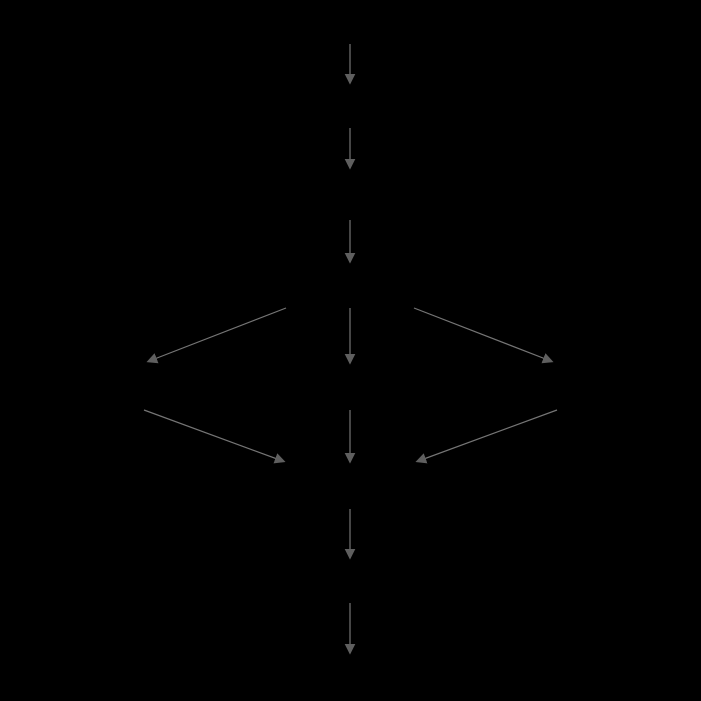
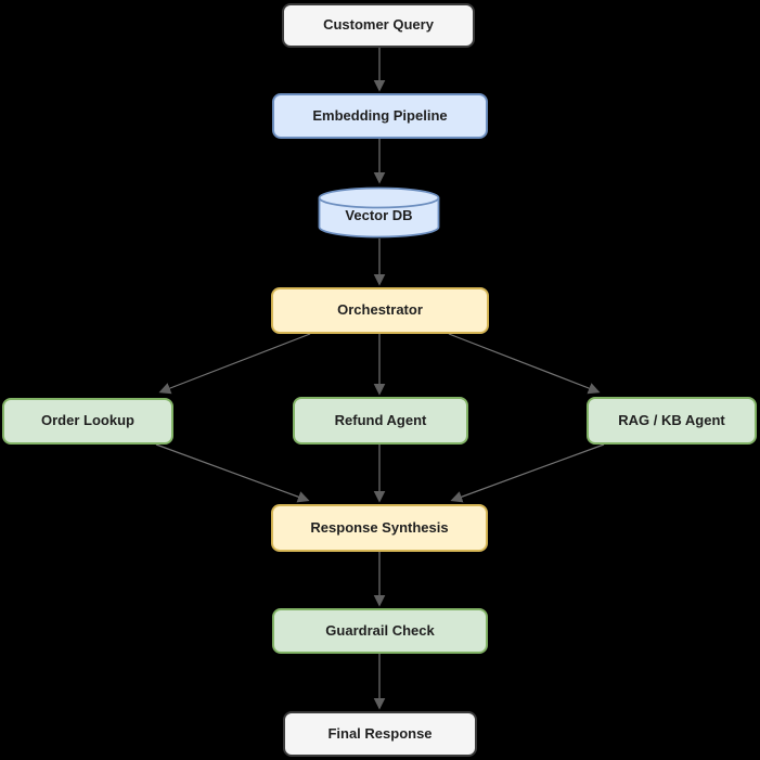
+ Customer Query
+ Embedding Pipeline
+ Vector DB
+ Orchestrator
+ Order Lookup
+ Refund Agent
+ RAG / KB Agent
+ Response Synthesis
+ Guardrail Check
+ Final Response
